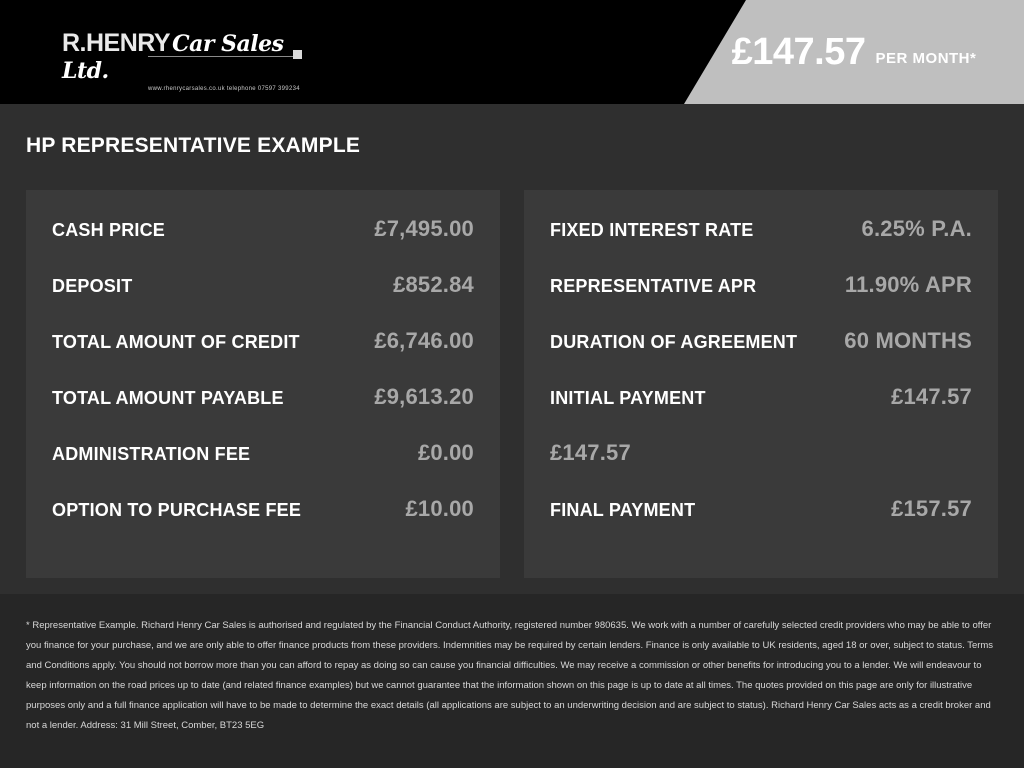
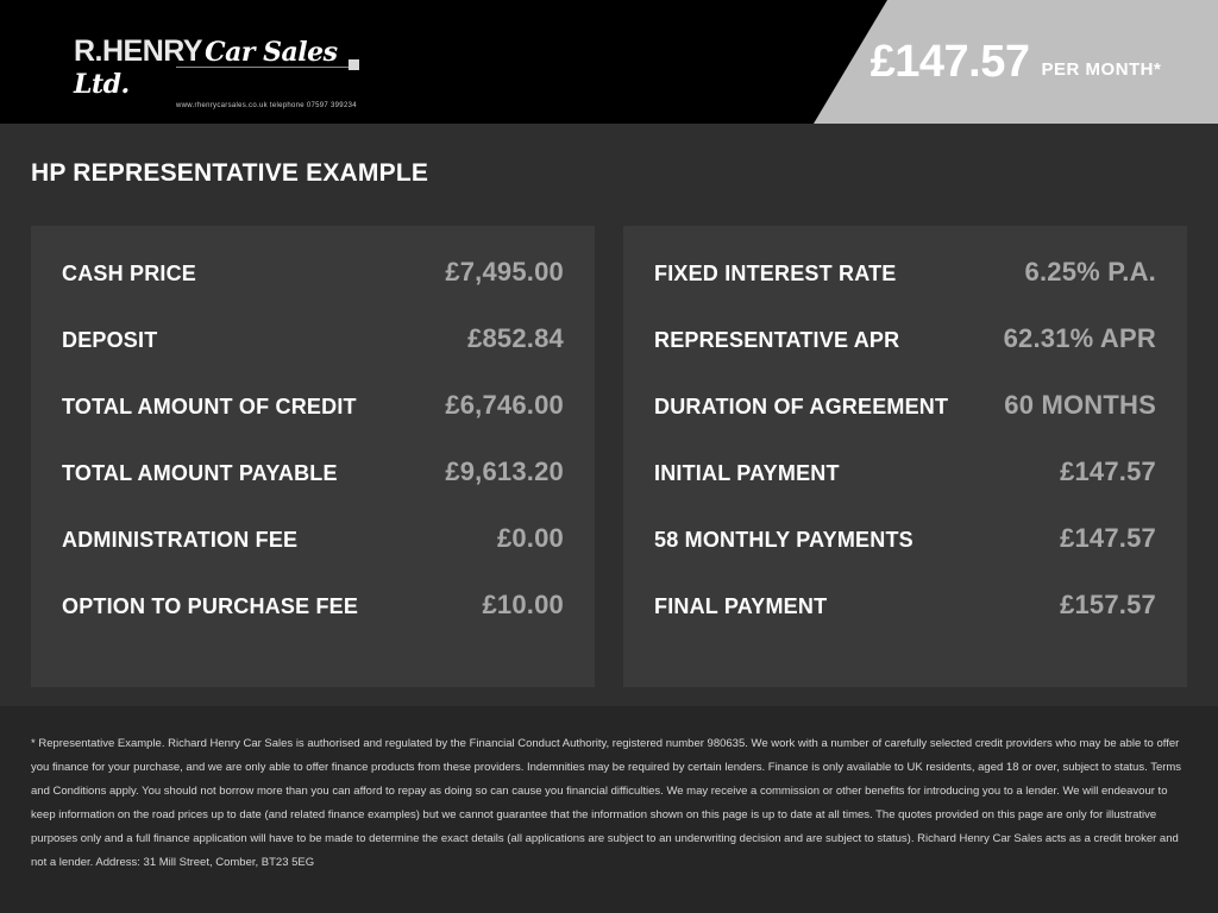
  R.HENRYCar Sales Ltd.
  £147.57
  PER MONTH*
  HP REPRESENTATIVE EXAMPLE
  CASH PRICE
  £7,495.00
  DEPOSIT
  £852.84
  TOTAL AMOUNT OF CREDIT
  £6,746.00
  TOTAL AMOUNT PAYABLE
  £9,613.20
  ADMINISTRATION FEE
  £0.00
  OPTION TO PURCHASE FEE
  £10.00
  FIXED INTEREST RATE
  6.25% P.A.
  REPRESENTATIVE APR
- 11.90% APR
+ 62.31% APR
  DURATION OF AGREEMENT
  60 MONTHS
  INITIAL PAYMENT
  £147.57
+ 58 MONTHLY PAYMENTS
  £147.57
  FINAL PAYMENT
  £157.57
  * Representative Example. Richard Henry Car Sales is authorised and regulated by the Financial Conduct Authority, registered number 980635. We work with a number of carefully selected credit providers who may be able to offer you finance for your purchase, and we are only able to offer finance products from these providers. Indemnities may be required by certain lenders. Finance is only available to UK residents, aged 18 or over, subject to status. Terms and Conditions apply. You should not borrow more than you can afford to repay as doing so can cause you financial difficulties. We may receive a commission or other benefits for introducing you to a lender. We will endeavour to keep information on the road prices up to date (and related finance examples) but we cannot guarantee that the information shown on this page is up to date at all times. The quotes provided on this page are only for illustrative purposes only and a full finance application will have to be made to determine the exact details (all applications are subject to an underwriting decision and are subject to status). Richard Henry Car Sales acts as a credit broker and not a lender. Address: 31 Mill Street, Comber, BT23 5EG
